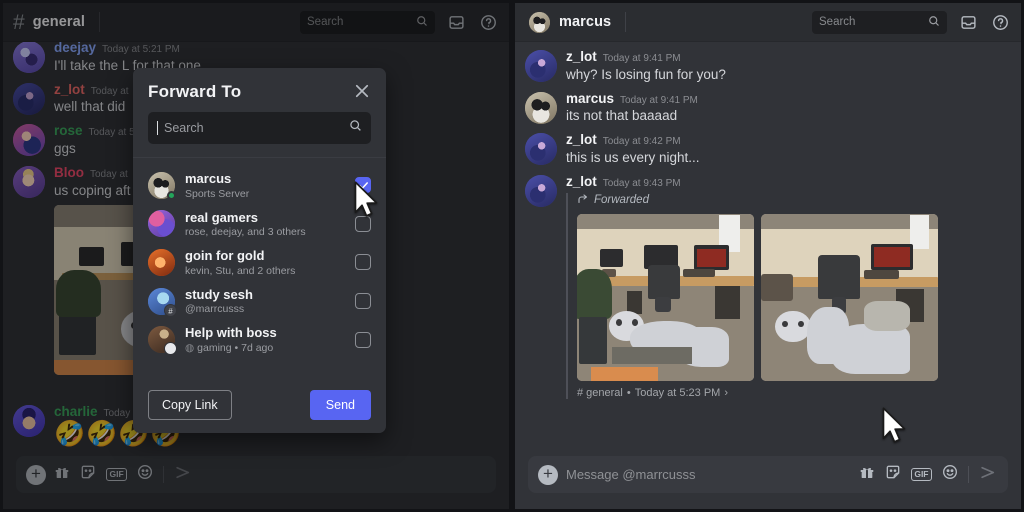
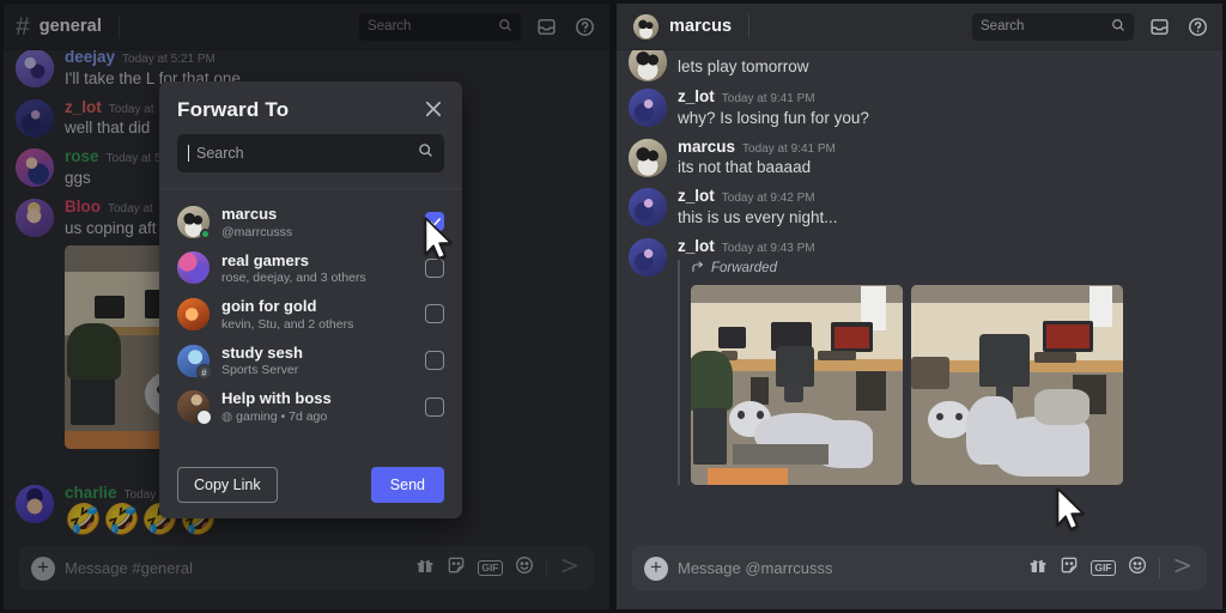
  #
  general
  Search
  deejay
  Today at 5:21 PM
  I'll take the L for that one
  z_lot
  Today at
  well that did
  rose
  Today at 5
  ggs
  Bloo
  Today at
  us coping aft
  charlie
  Today
  🤣🤣🤣🤣
  +
+ Message #general
  GIF
  Forward To
  Search
  marcus
- Sports Server
+ @marrcusss
  real gamers
  rose, deejay, and 3 others
  goin for gold
  kevin, Stu, and 2 others
  #
  study sesh
- @marrcusss
+ Sports Server
  Help with boss
  ◍
  gaming • 7d ago
  Copy Link
  Send
  marcus
  Search
+ lets play tomorrow
  z_lot
  Today at 9:41 PM
  why? Is losing fun for you?
  marcus
  Today at 9:41 PM
  its not that baaaad
  z_lot
  Today at 9:42 PM
  this is us every night...
  z_lot
  Today at 9:43 PM
  Forwarded
- # general
- •
- Today at 5:23 PM
- ›
  +
  Message @marrcusss
  GIF
